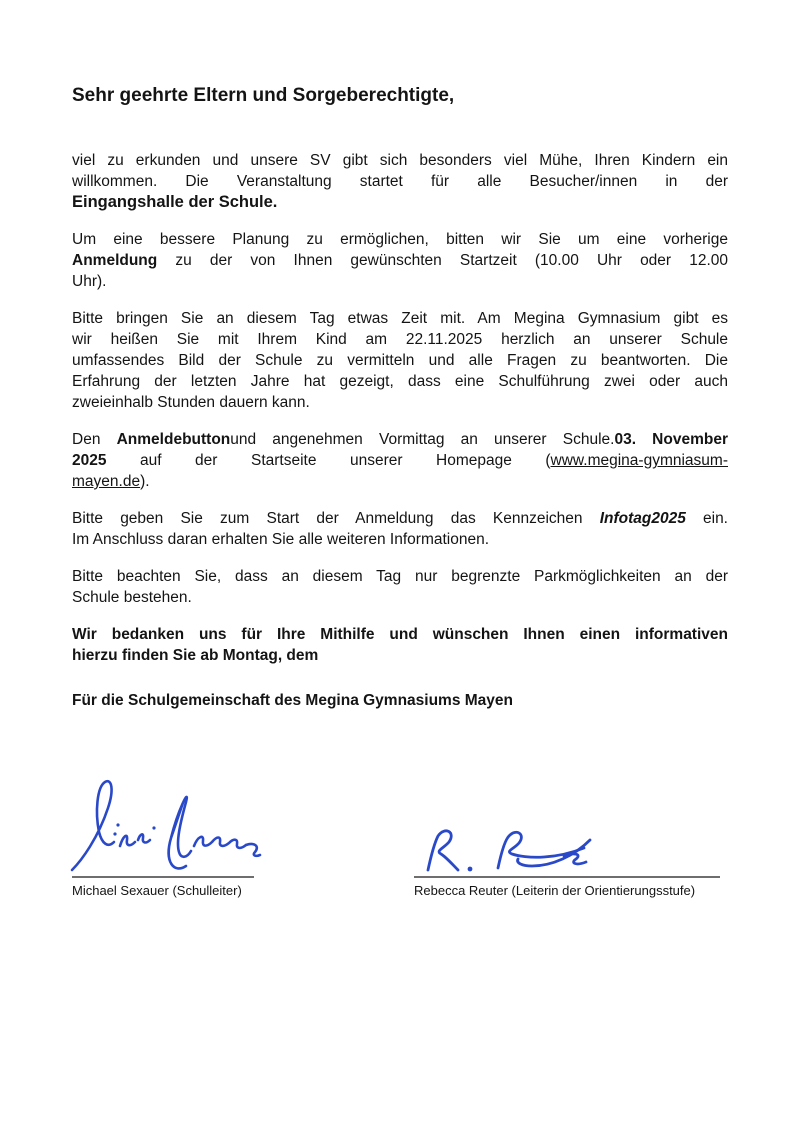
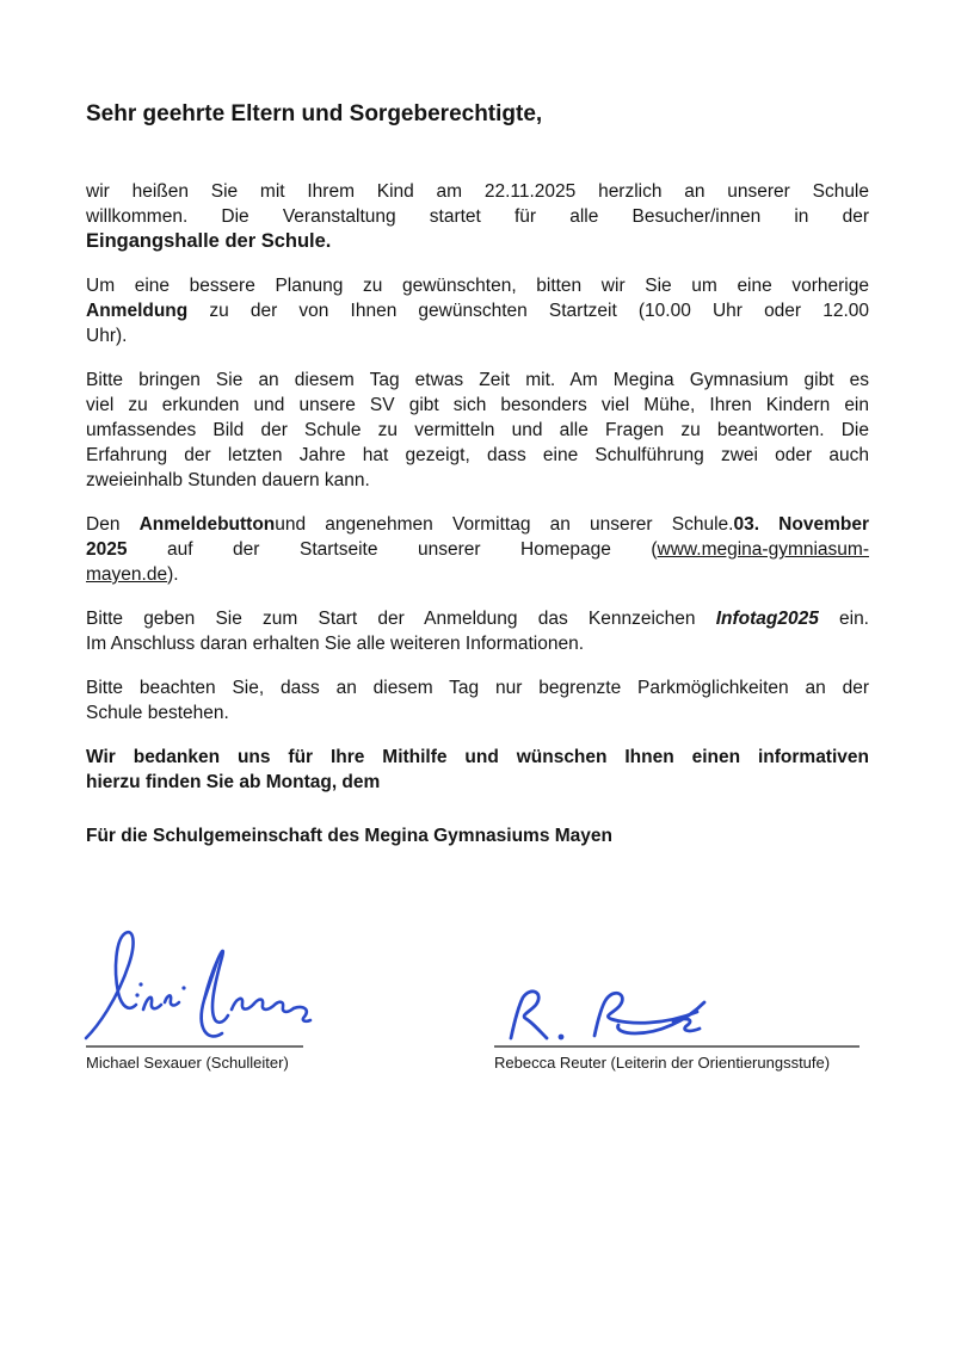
  Sehr geehrte Eltern und Sorgeberechtigte,
- viel zu erkunden und unsere SV gibt sich besonders viel Mühe, Ihren Kindern ein
+ wir heißen Sie mit Ihrem Kind am 22.11.2025 herzlich an unserer Schule
  willkommen. Die Veranstaltung startet für alle Besucher/innen in der
  Eingangshalle der Schule.
- Um eine bessere Planung zu ermöglichen, bitten wir Sie um eine vorherige
+ Um eine bessere Planung zu gewünschten, bitten wir Sie um eine vorherige
  Anmeldung zu der von Ihnen gewünschten Startzeit (10.00 Uhr oder 12.00
  Uhr).
  Bitte bringen Sie an diesem Tag etwas Zeit mit. Am Megina Gymnasium gibt es
- wir heißen Sie mit Ihrem Kind am 22.11.2025 herzlich an unserer Schule
+ viel zu erkunden und unsere SV gibt sich besonders viel Mühe, Ihren Kindern ein
  umfassendes Bild der Schule zu vermitteln und alle Fragen zu beantworten. Die
  Erfahrung der letzten Jahre hat gezeigt, dass eine Schulführung zwei oder auch
  zweieinhalb Stunden dauern kann.
  Den Anmeldebuttonund angenehmen Vormittag an unserer Schule.03. November
  2025 auf der Startseite unserer Homepage (www.megina-gymniasum-
  mayen.de).
  Bitte geben Sie zum Start der Anmeldung das Kennzeichen Infotag2025 ein.
  Im Anschluss daran erhalten Sie alle weiteren Informationen.
  Bitte beachten Sie, dass an diesem Tag nur begrenzte Parkmöglichkeiten an der
  Schule bestehen.
  Wir bedanken uns für Ihre Mithilfe und wünschen Ihnen einen informativen
  hierzu finden Sie ab Montag, dem
  Für die Schulgemeinschaft des Megina Gymnasiums Mayen
  Michael Sexauer (Schulleiter)
  Rebecca Reuter (Leiterin der Orientierungsstufe)
